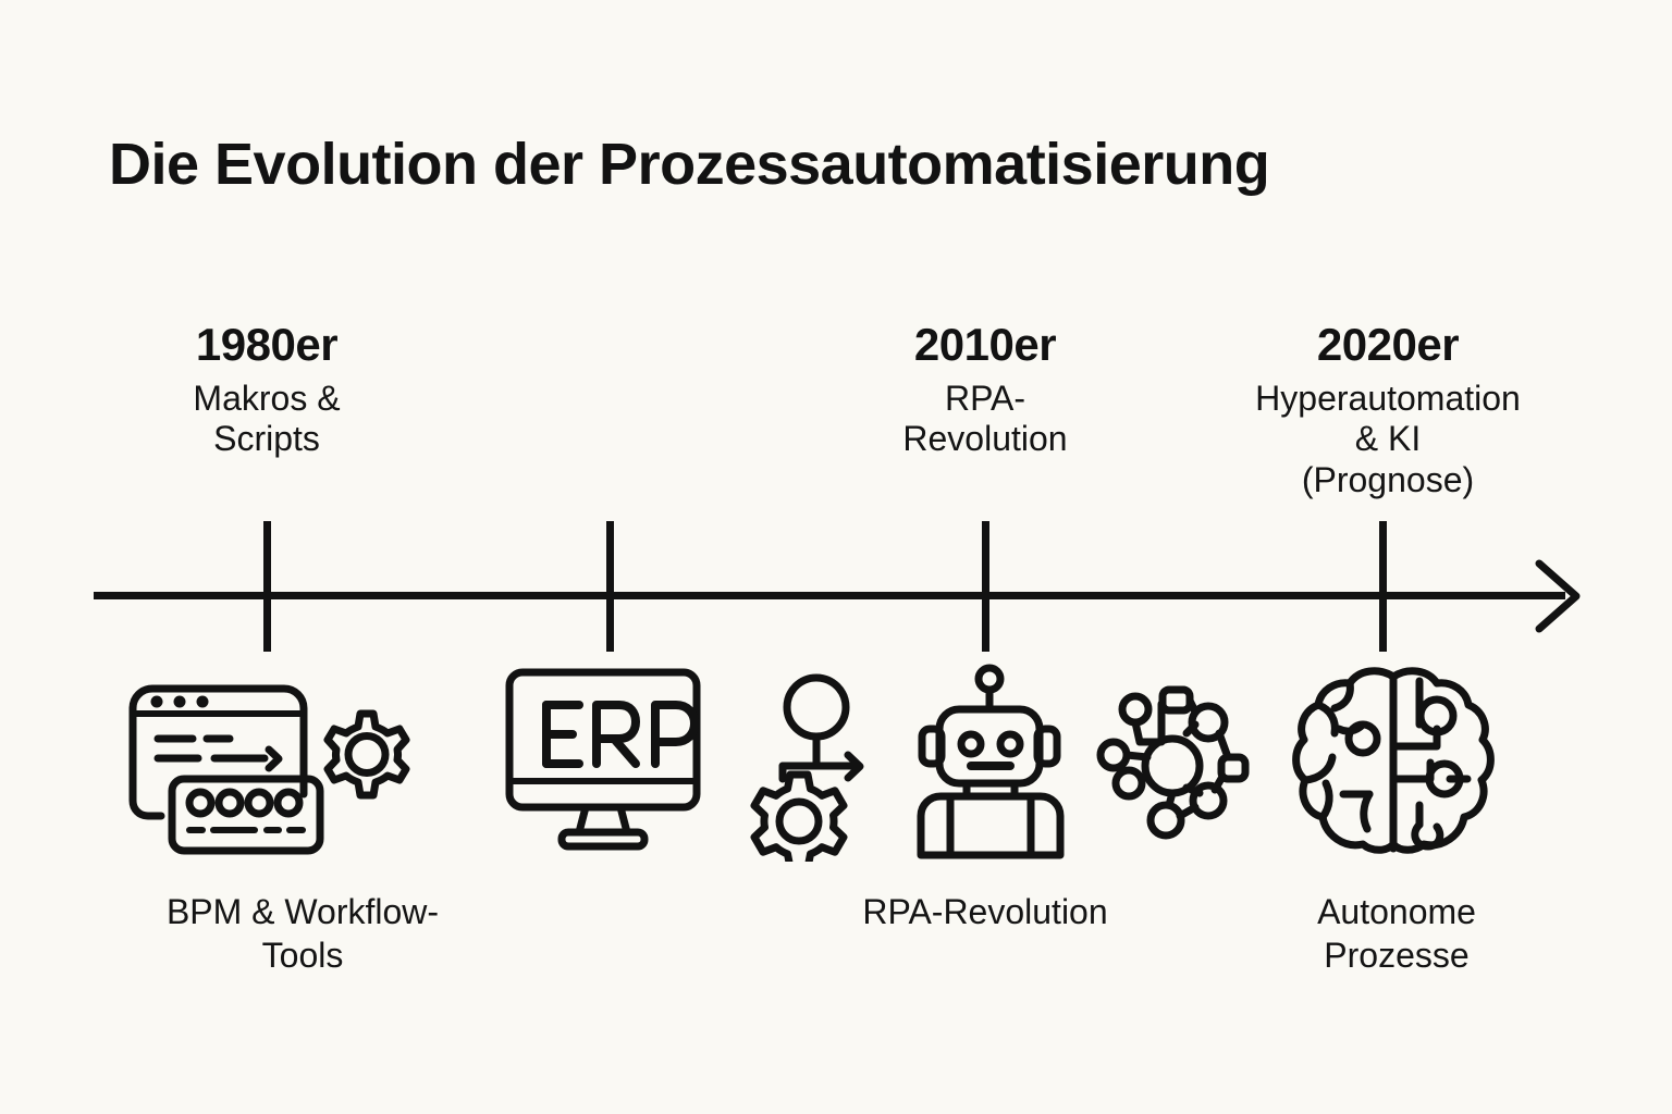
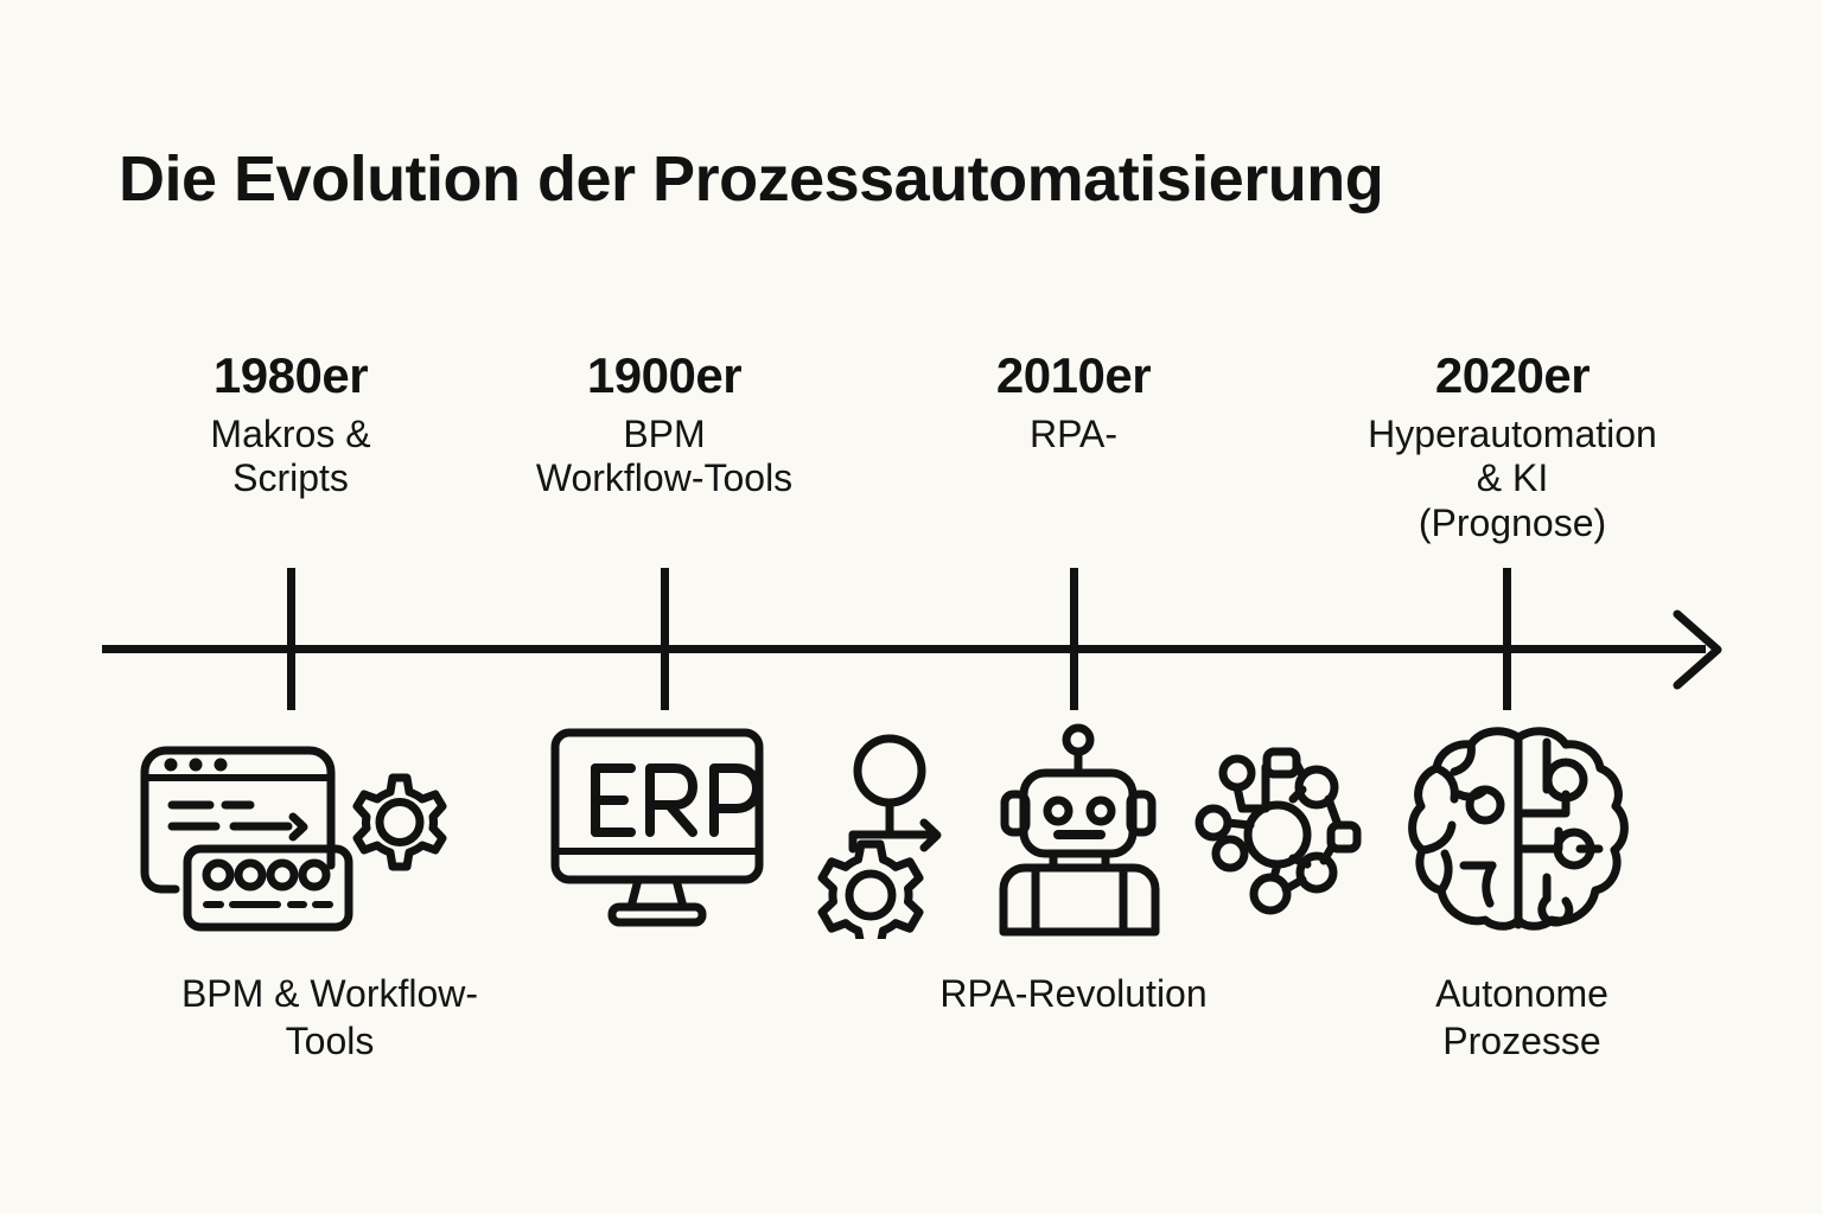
  Die Evolution der Prozessautomatisierung
  1980er
  Makros &
  Scripts
+ 1900er
+ BPM
+ Workflow-Tools
  2010er
  RPA-
- Revolution
  2020er
  Hyperautomation
  & KI
  (Prognose)
  BPM & Workflow-
  Tools
  RPA-Revolution
  Autonome
  Prozesse
